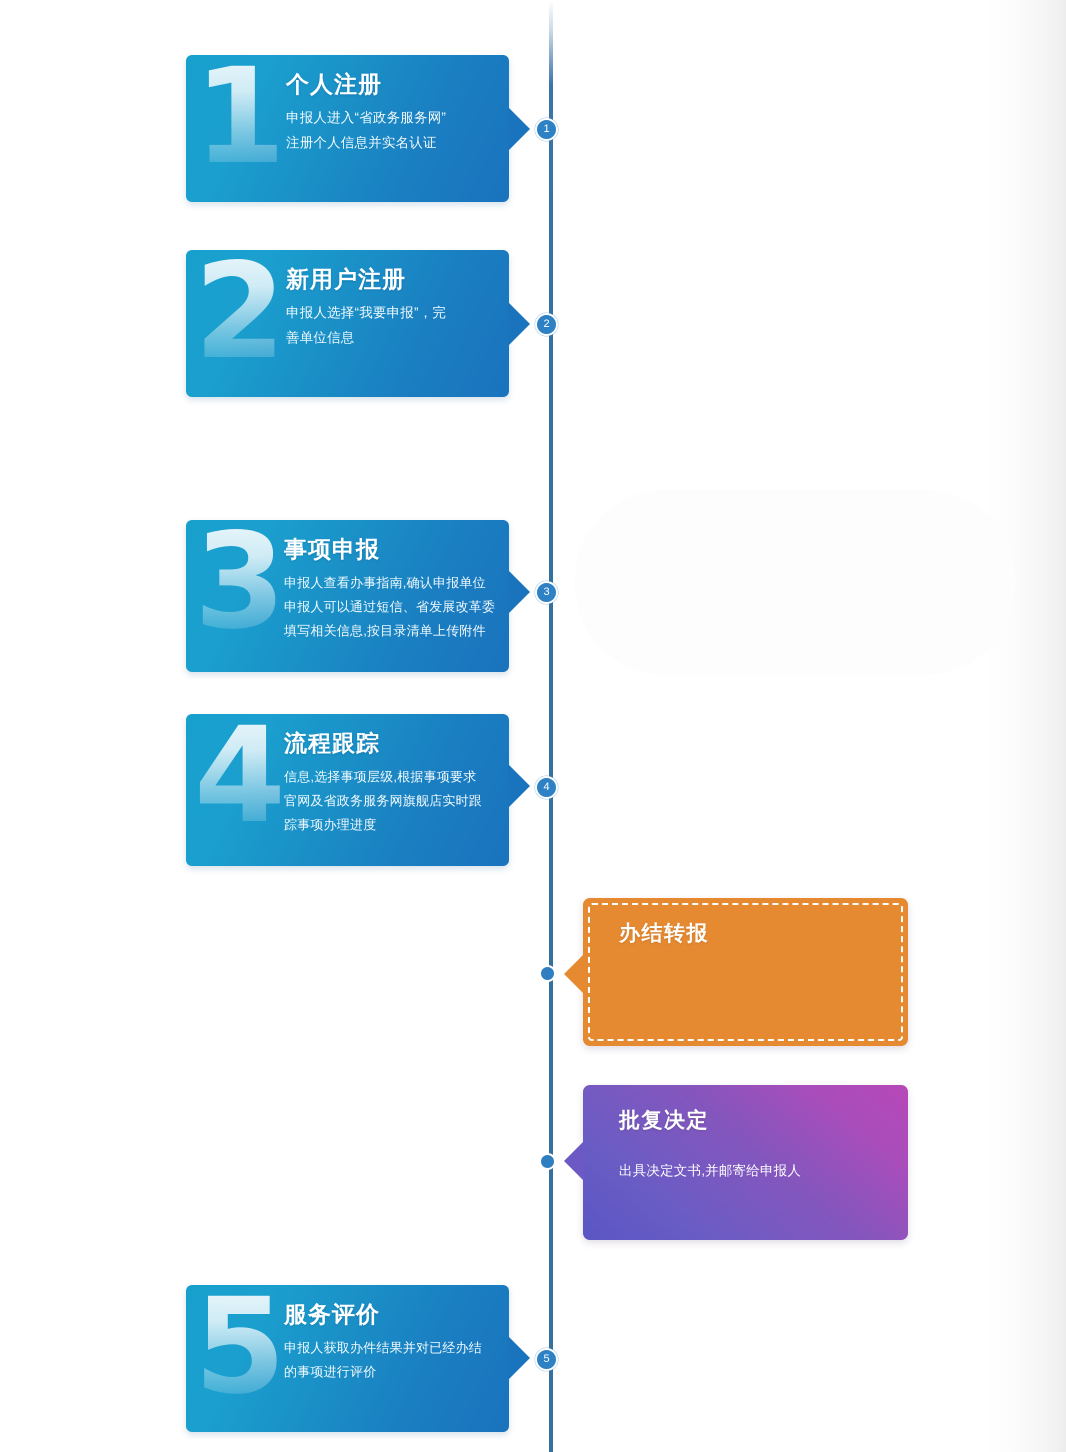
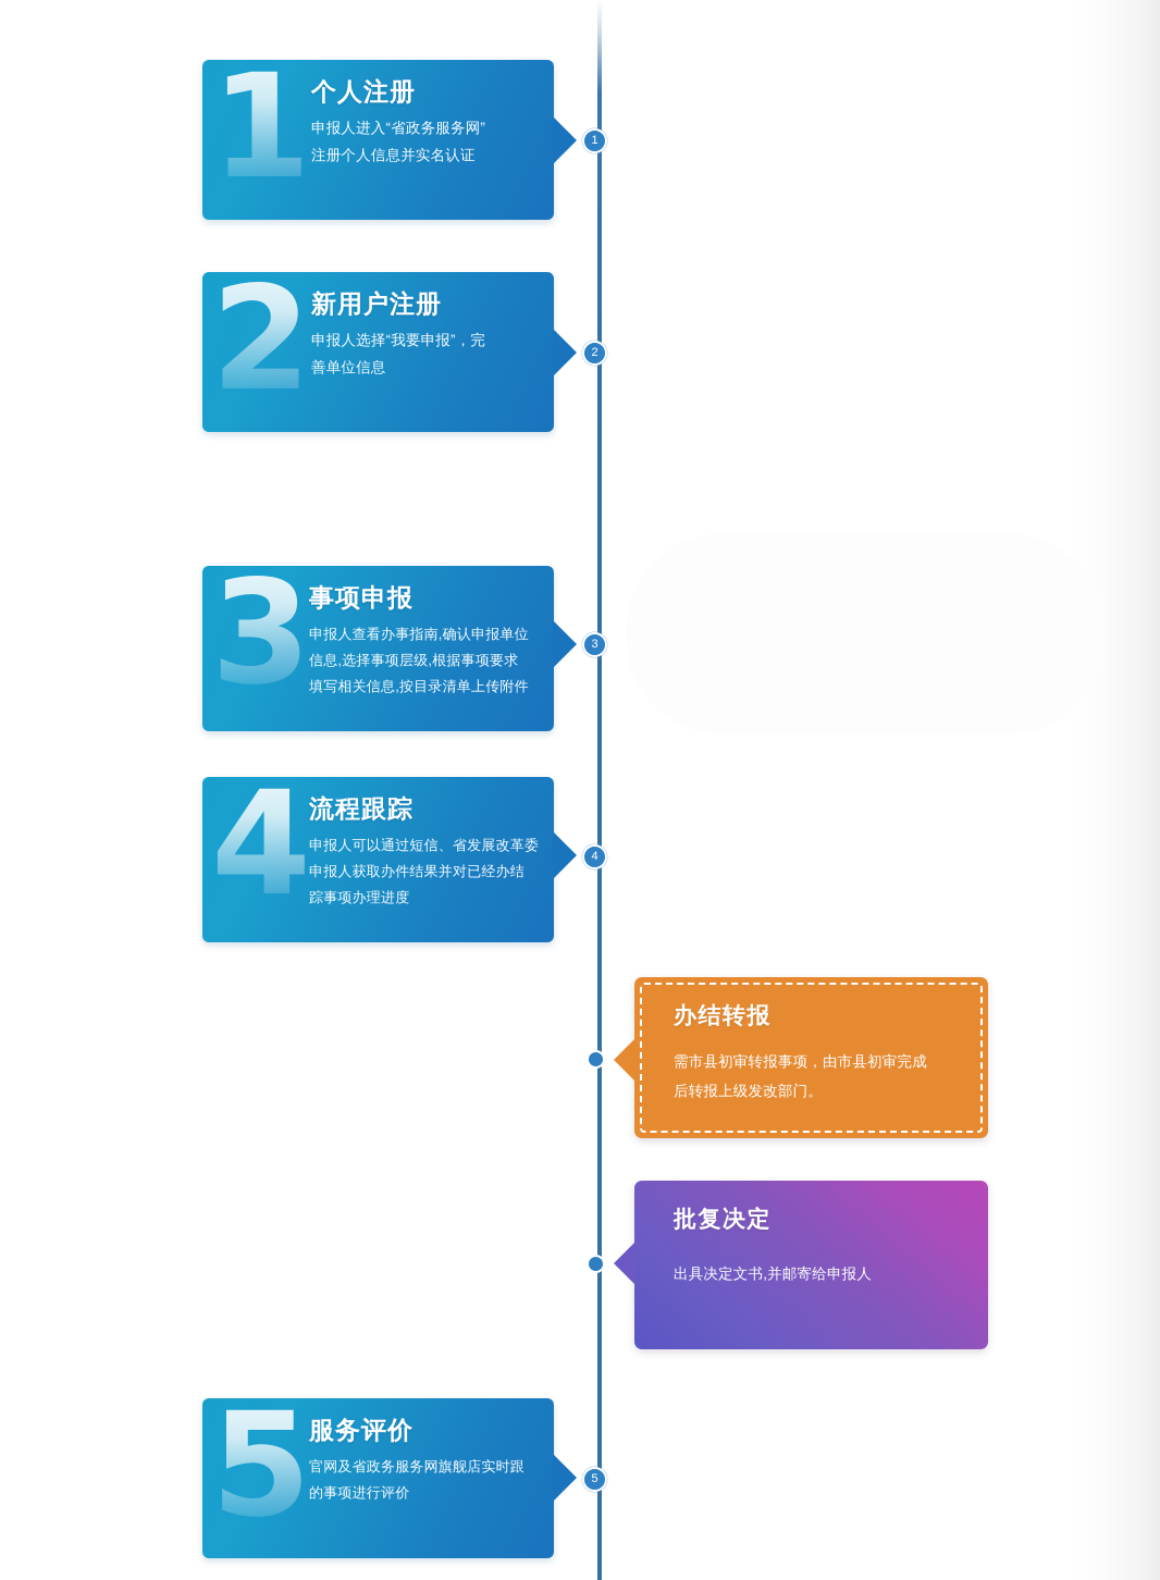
  1
  个人注册
  申报人进入“省政务服务网”
  注册个人信息并实名认证
  1
  2
  新用户注册
  申报人选择“我要申报”，完
  善单位信息
  2
  3
  事项申报
  申报人查看办事指南,确认申报单位
- 申报人可以通过短信、省发展改革委
+ 信息,选择事项层级,根据事项要求
  填写相关信息,按目录清单上传附件
  3
  4
  流程跟踪
- 信息,选择事项层级,根据事项要求
+ 申报人可以通过短信、省发展改革委
- 官网及省政务服务网旗舰店实时跟
+ 申报人获取办件结果并对已经办结
  踪事项办理进度
  4
  办结转报
+ 需市县初审转报事项，由市县初审完成
+ 后转报上级发改部门。
  批复决定
  出具决定文书,并邮寄给申报人
  5
  服务评价
- 申报人获取办件结果并对已经办结
+ 官网及省政务服务网旗舰店实时跟
  的事项进行评价
  5
